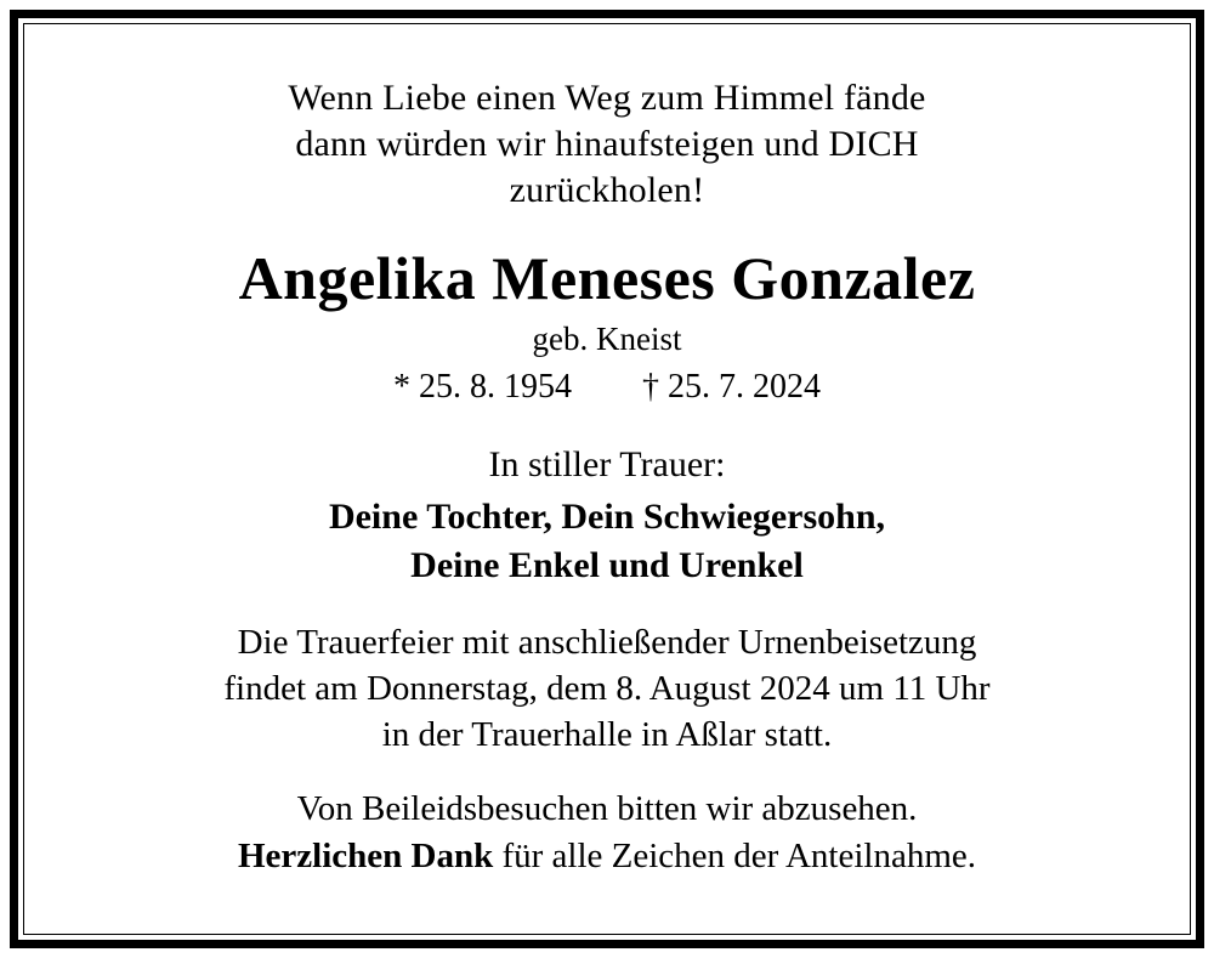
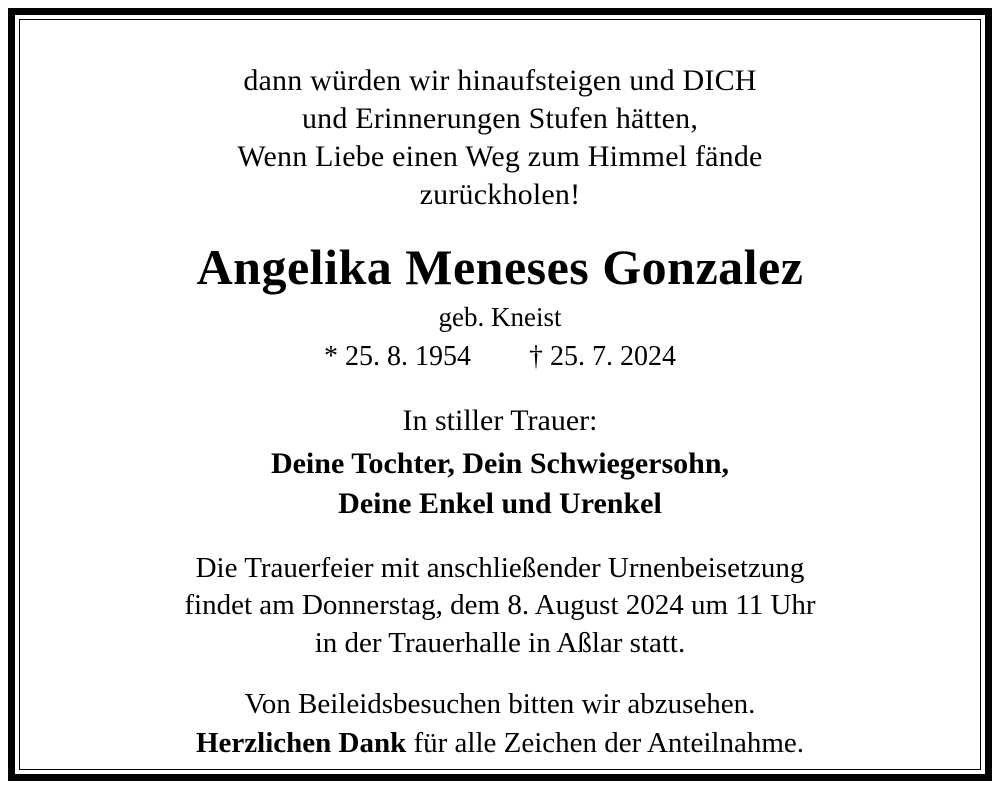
- Wenn Liebe einen Weg zum Himmel fände
+ dann würden wir hinaufsteigen und DICH
+ und Erinnerungen Stufen hätten,
- dann würden wir hinaufsteigen und DICH
+ Wenn Liebe einen Weg zum Himmel fände
  zurückholen!
  Angelika Meneses Gonzalez
  geb. Kneist
  * 25. 8. 1954 † 25. 7. 2024
  In stiller Trauer:
  Deine Tochter, Dein Schwiegersohn,
  Deine Enkel und Urenkel
  Die Trauerfeier mit anschließender Urnenbeisetzung
  findet am Donnerstag, dem 8. August 2024 um 11 Uhr
  in der Trauerhalle in Aßlar statt.
  Von Beileidsbesuchen bitten wir abzusehen.
  Herzlichen Dank für alle Zeichen der Anteilnahme.
